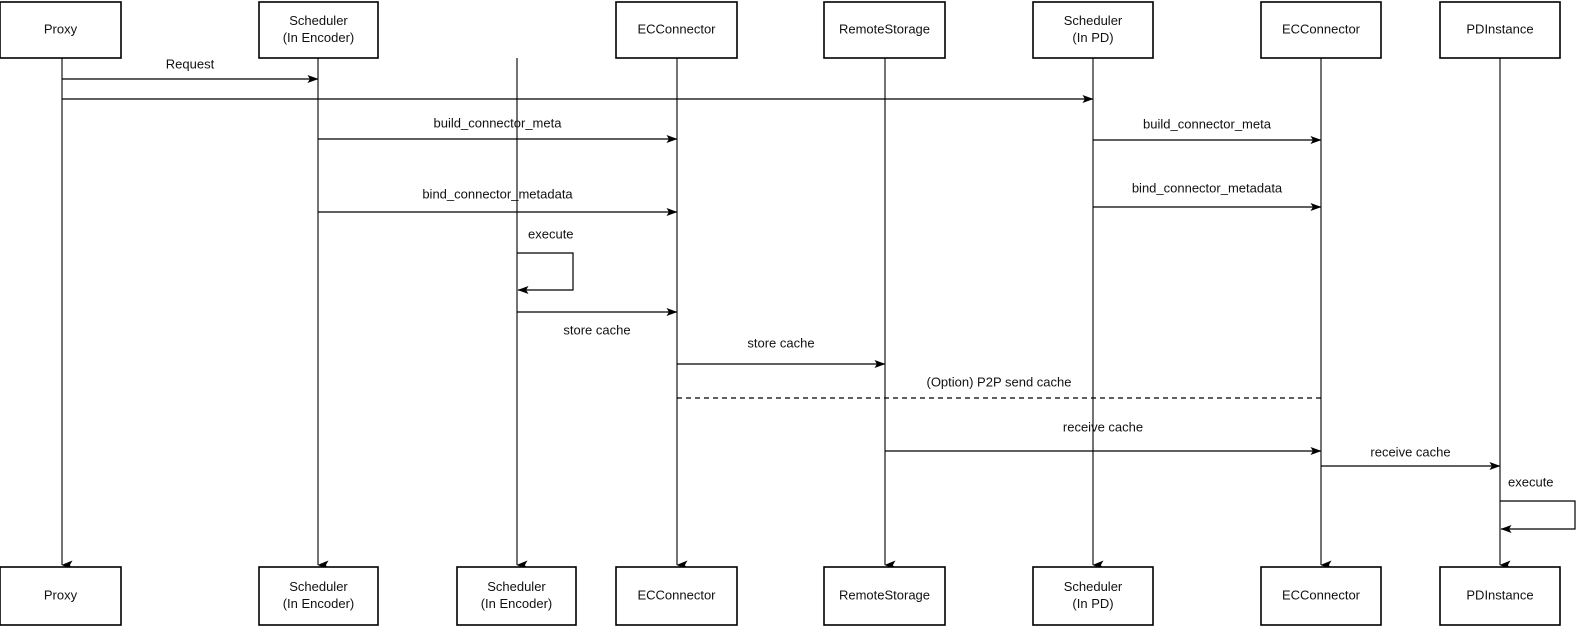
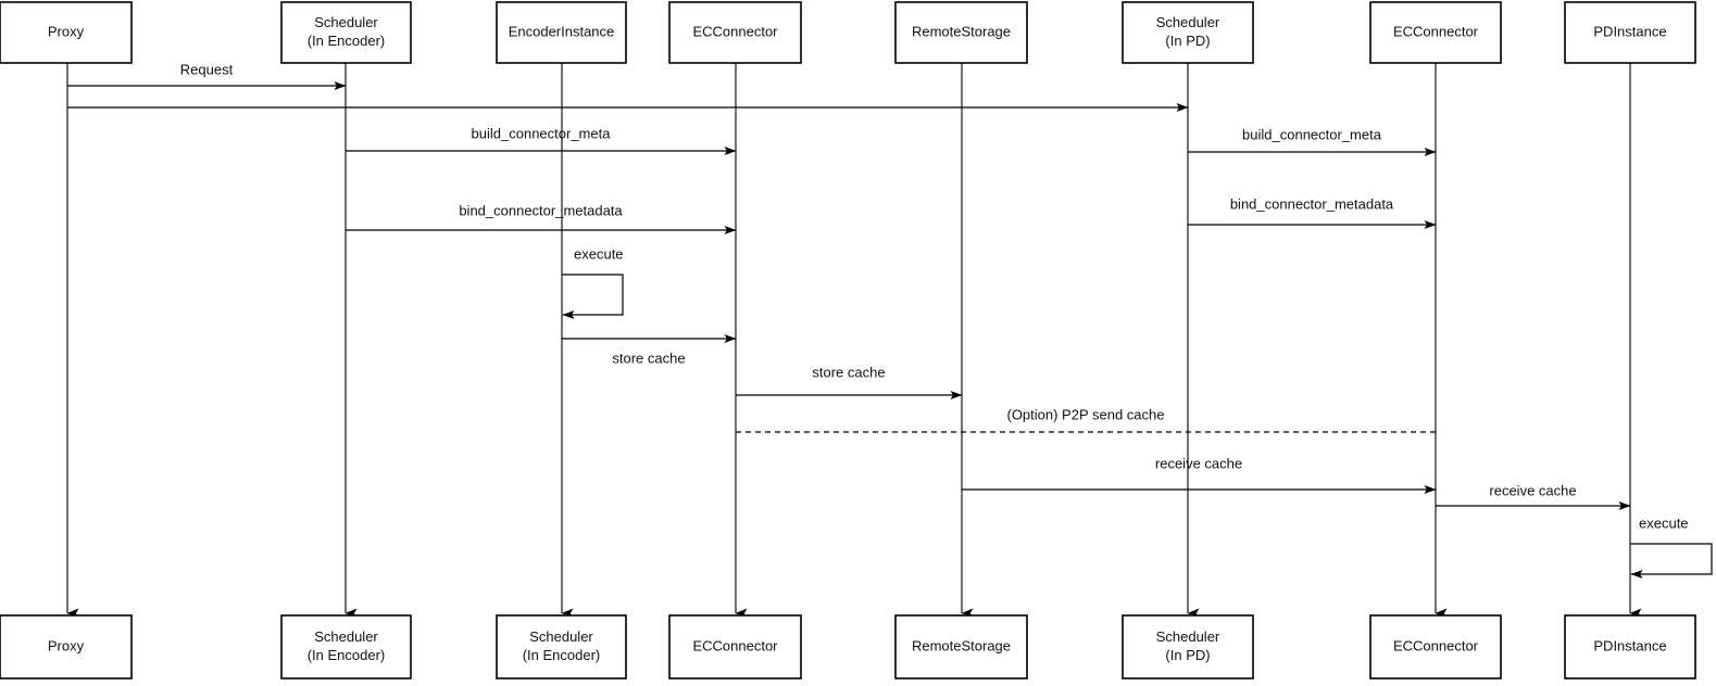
  Request
  build_connector_meta
  build_connector_meta
  bind_connector_metadata
  bind_connector_metadata
  store cache
  store cache
  (Option) P2P send cache
  receive cache
  receive cache
  execute
  execute
  Proxy
  Scheduler
  (In Encoder)
+ EncoderInstance
  ECConnector
  RemoteStorage
  Scheduler
  (In PD)
  ECConnector
  PDInstance
  Proxy
  Scheduler
  (In Encoder)
  Scheduler
  (In Encoder)
  ECConnector
  RemoteStorage
  Scheduler
  (In PD)
  ECConnector
  PDInstance
